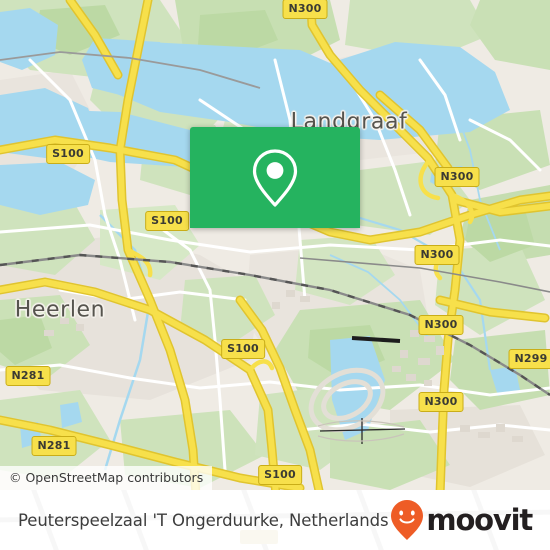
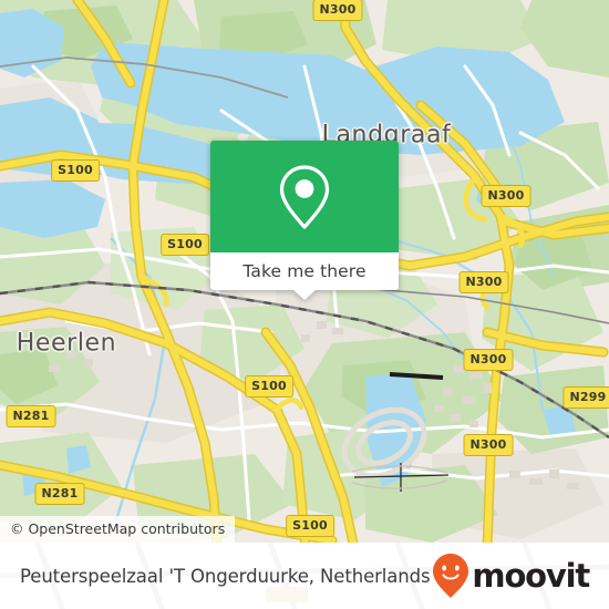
  N300
  S100
  N300
  S100
  N300
  N300
  N299
  S100
  N281
  N300
  N281
  S100
  Landgraaf
  Heerlen
+ Take me there
  © OpenStreetMap contributors
  Peuterspeelzaal 'T Ongerduurke, Netherlands
  moovit
